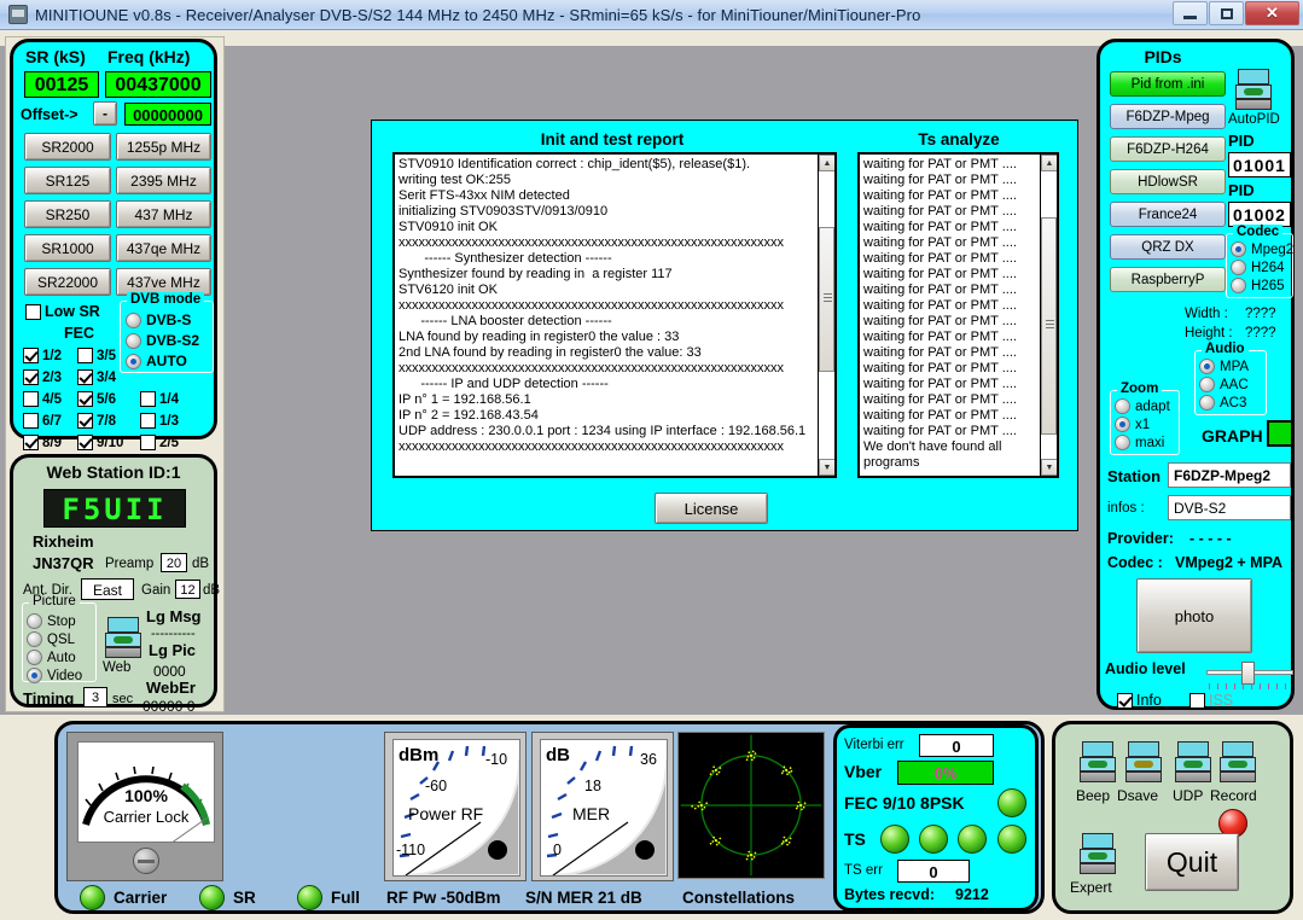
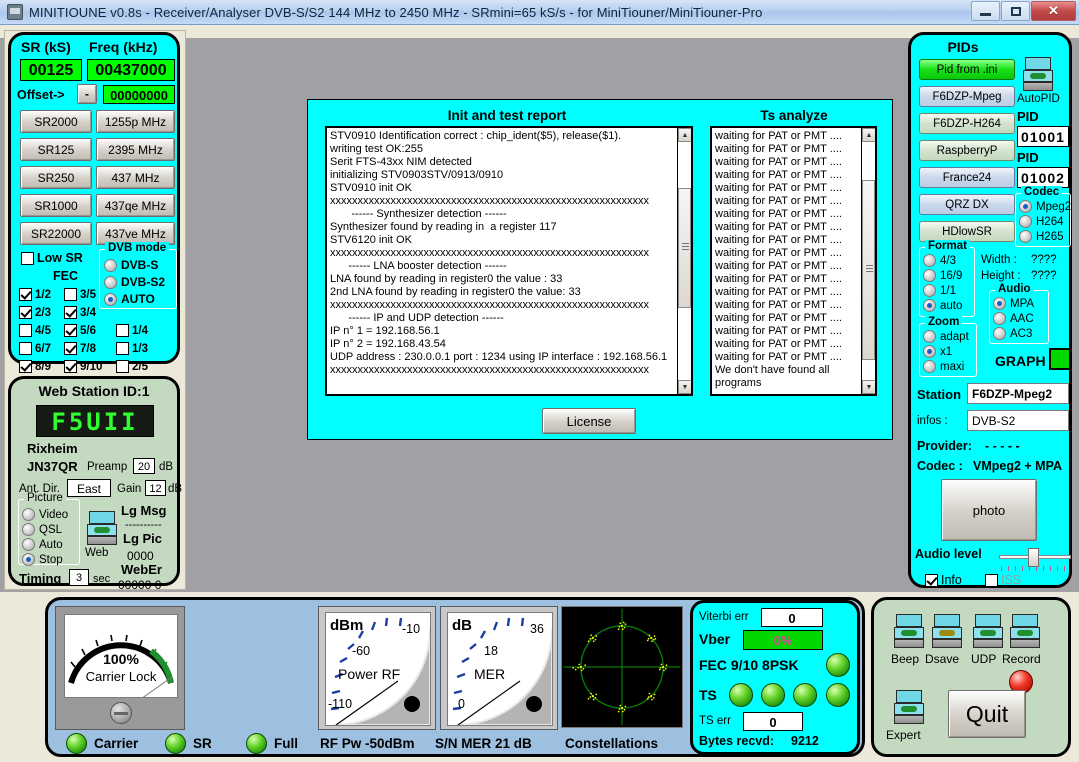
  MINITIOUNE v0.8s - Receiver/Analyser DVB-S/S2 144 MHz to 2450 MHz - SRmini=65 kS/s - for MiniTiouner/MiniTiouner-Pro
  ✕
  SR (kS)
  Freq (kHz)
  00125
  00437000
  Offset->
  -
  00000000
  SR2000
  SR125
  SR250
  SR1000
  SR22000
  1255p MHz
  2395 MHz
  437 MHz
  437qe MHz
  437ve MHz
  Low SR
  DVB mode
  DVB-S
  DVB-S2
  AUTO
  FEC
  1/2
  2/3
  4/5
  6/7
  8/9
  3/5
  3/4
  5/6
  7/8
  9/10
  1/4
  1/3
  2/5
  Web Station ID:1
  F5UII
  Rixheim
  JN37QR
  Preamp
  20
  dB
  Ant. Dir.
  East
  Gain
  12
  dB
  Picture
- Stop
+ Video
  QSL
  Auto
- Video
+ Stop
  Web
  Lg Msg
  ----------
  Lg Pic
  0000
  WebEr
  00000 0
  Timing
  3
  sec
  Init and test report
  Ts analyze
  STV0910 Identification correct : chip_ident($5), release($1).
  writing test OK:255
  Serit FTS-43xx NIM detected
  initializing STV0903STV/0913/0910
  STV0910 init OK
  xxxxxxxxxxxxxxxxxxxxxxxxxxxxxxxxxxxxxxxxxxxxxxxxxxxxxxxxxx
  ------ Synthesizer detection ------
  Synthesizer found by reading in a register 117
  STV6120 init OK
  xxxxxxxxxxxxxxxxxxxxxxxxxxxxxxxxxxxxxxxxxxxxxxxxxxxxxxxxxx
  ------ LNA booster detection ------
  LNA found by reading in register0 the value : 33
  2nd LNA found by reading in register0 the value: 33
  xxxxxxxxxxxxxxxxxxxxxxxxxxxxxxxxxxxxxxxxxxxxxxxxxxxxxxxxxx
  ------ IP and UDP detection ------
  IP n° 1 = 192.168.56.1
  IP n° 2 = 192.168.43.54
  UDP address : 230.0.0.1 port : 1234 using IP interface : 192.168.56.1
  xxxxxxxxxxxxxxxxxxxxxxxxxxxxxxxxxxxxxxxxxxxxxxxxxxxxxxxxxx
  waiting for PAT or PMT ....
  waiting for PAT or PMT ....
  waiting for PAT or PMT ....
  waiting for PAT or PMT ....
  waiting for PAT or PMT ....
  waiting for PAT or PMT ....
  waiting for PAT or PMT ....
  waiting for PAT or PMT ....
  waiting for PAT or PMT ....
  waiting for PAT or PMT ....
  waiting for PAT or PMT ....
  waiting for PAT or PMT ....
  waiting for PAT or PMT ....
  waiting for PAT or PMT ....
  waiting for PAT or PMT ....
  waiting for PAT or PMT ....
  waiting for PAT or PMT ....
  waiting for PAT or PMT ....
  We don't have found all
  programs
  License
  PIDs
  Pid from .ini
  F6DZP-Mpeg
  F6DZP-H264
- HDlowSR
+ RaspberryP
  France24
  QRZ DX
- RaspberryP
+ HDlowSR
  AutoPID
  01001
  01002
  Codec
  Mpeg2
  H264
  H265
+ Format
+ 4/3
+ 16/9
+ 1/1
+ auto
  Width :
  ????
  Height :
  ????
  Audio
  MPA
  AAC
  AC3
  Zoom
  adapt
  x1
  maxi
  GRAPH
  Station
  F6DZP-Mpeg2
  infos :
  DVB-S2
  Provider:
  - - - - -
  Codec :
  VMpeg2 + MPA
  photo
  Audio level
  Info
  ISS
  100%
  Carrier Lock
  dBm
  -10
  -60
  -110
  Power RF
  dB
  36
  18
  0
  MER
  Carrier
  SR
  Full
  RF Pw -50dBm
  S/N MER 21 dB
  Constellations
  Viterbi err
  0
  Vber
  0%
  FEC 9/10 8PSK
  TS
  TS err
  0
  Bytes recvd:
  9212
  Beep
  Dsave
  UDP
  Record
  Expert
  Quit
